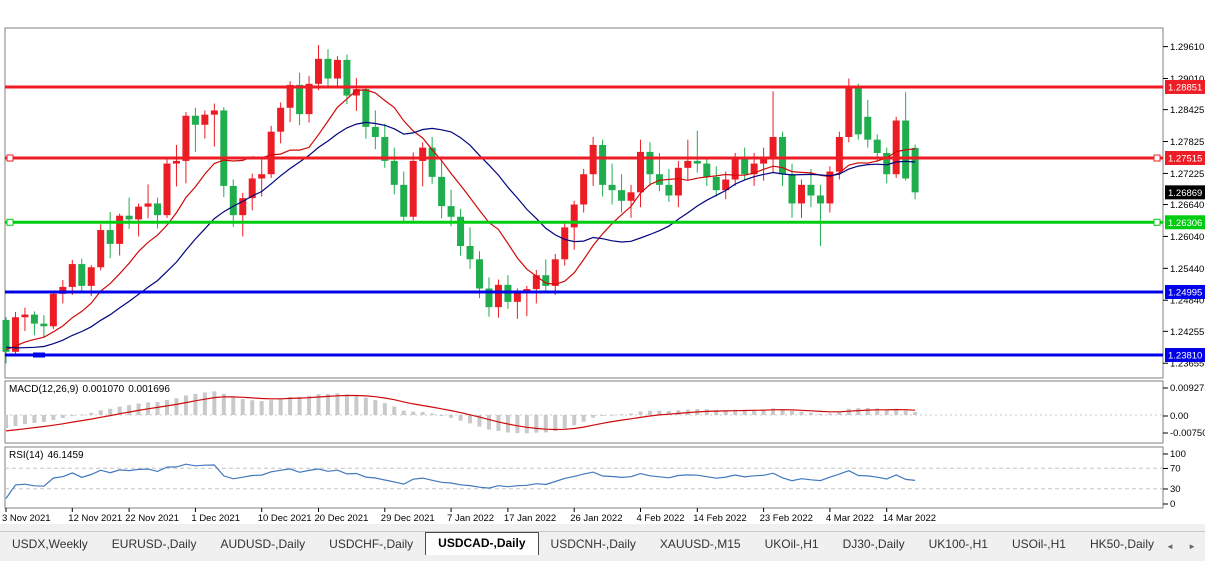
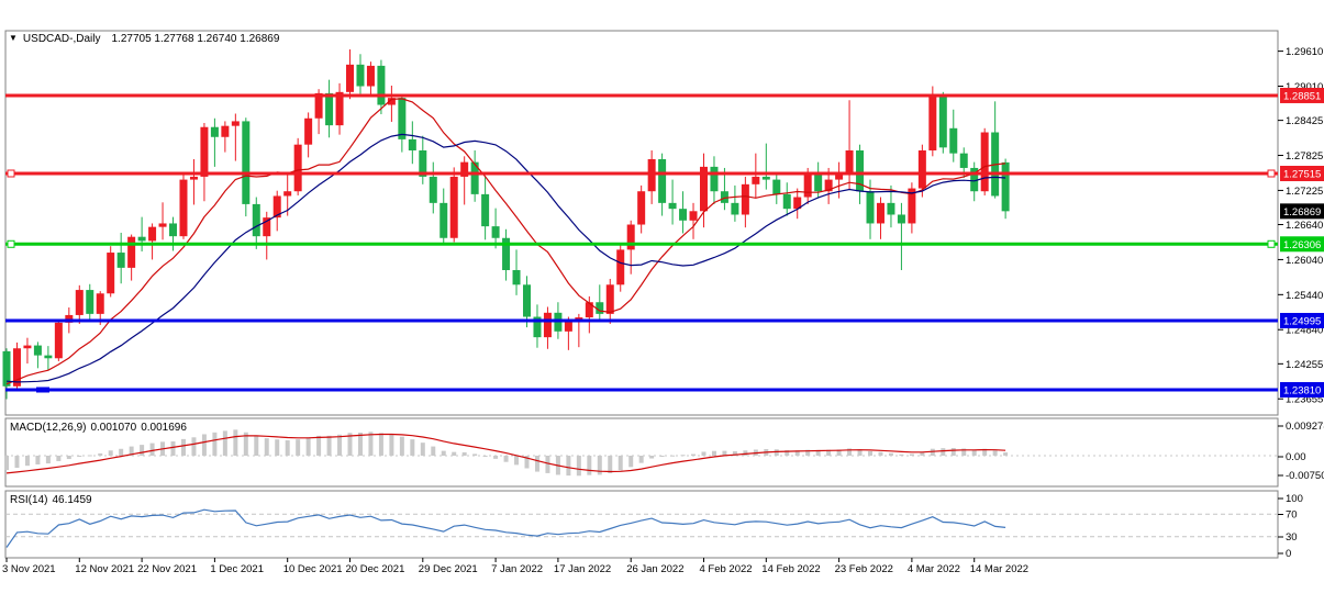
  1.29610
  1.29010
  1.28425
  1.27825
  1.27225
  1.26640
  1.26040
  1.25440
  1.24840
  1.24255
  1.23655
  1.28851
  1.27515
  1.26306
  1.24995
  1.23810
  1.26869
  0.00927
  0.00
  -0.0075
  100
  70
  30
  0
  3 Nov 2021
  12 Nov 2021
  22 Nov 2021
  1 Dec 2021
  10 Dec 2021
  20 Dec 2021
  29 Dec 2021
  7 Jan 2022
  17 Jan 2022
  26 Jan 2022
  4 Feb 2022
  14 Feb 2022
  23 Feb 2022
  4 Mar 2022
  14 Mar 2022
+ ▼ USDCAD-,Daily 1.27705 1.27768 1.26740 1.26869
  MACD(12,26,9) 0.001070 0.001696
  RSI(14) 46.1459
- USDX,Weekly
- EURUSD-,Daily
- AUDUSD-,Daily
- USDCHF-,Daily
- USDCAD-,Daily
- USDCNH-,Daily
- XAUUSD-,M15
- UKOil-,H1
- DJ30-,Daily
- UK100-,H1
- USOil-,H1
- HK50-,Daily
- ◄ ►
